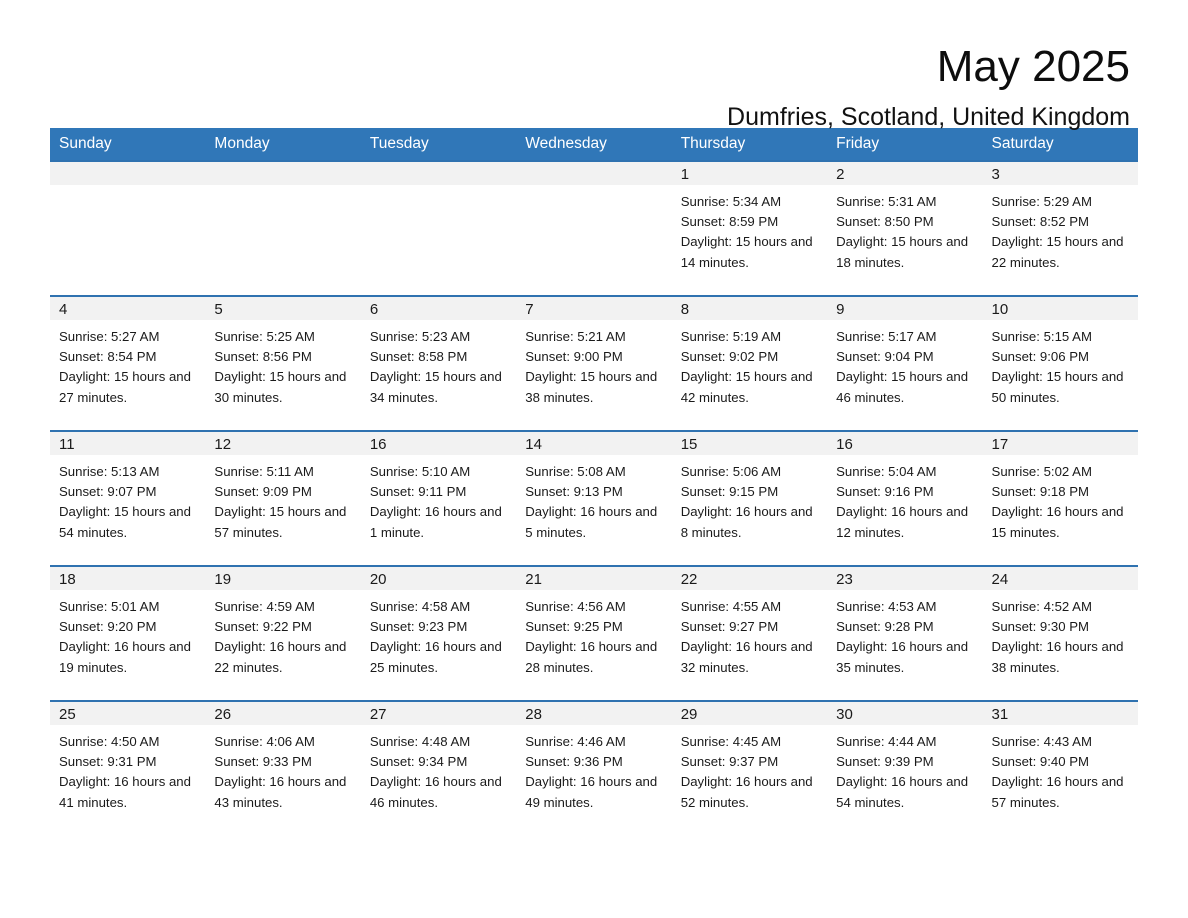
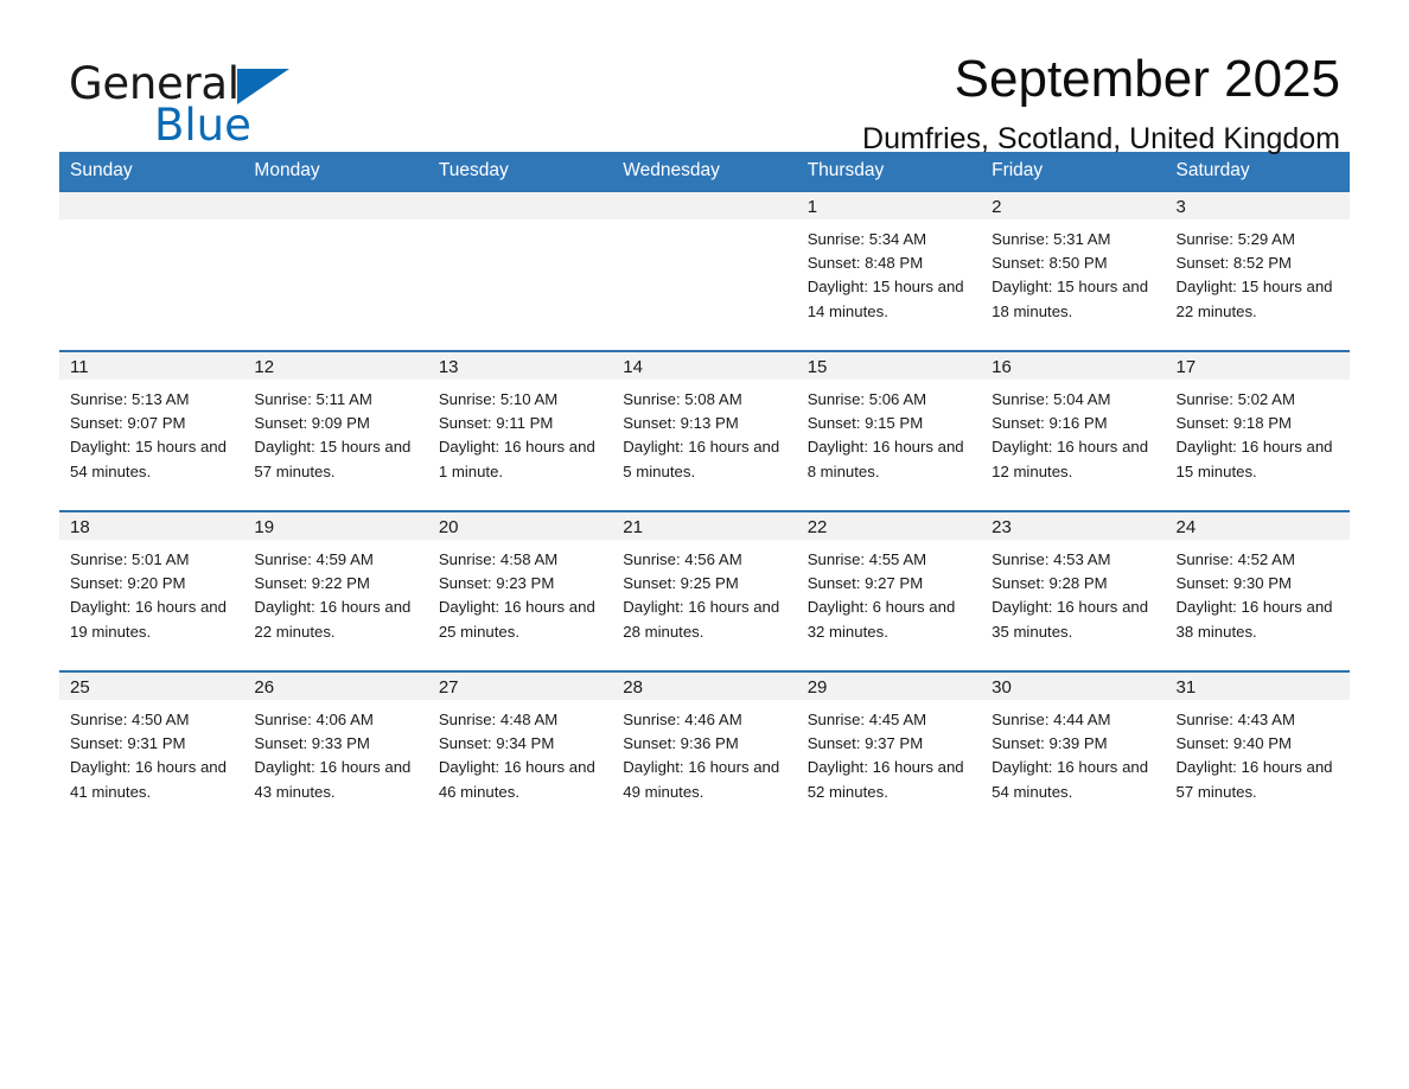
+ General
+ Blue
- May 2025
+ September 2025
  Dumfries, Scotland, United Kingdom
  Sunday	Monday	Tuesday	Wednesday	Thursday	Friday	Saturday
- 				1Sunrise: 5:34 AMSunset: 8:59 PMDaylight: 15 hours and 14 minutes.	2Sunrise: 5:31 AMSunset: 8:50 PMDaylight: 15 hours and 18 minutes.	3Sunrise: 5:29 AMSunset: 8:52 PMDaylight: 15 hours and 22 minutes.
+ 				1Sunrise: 5:34 AMSunset: 8:48 PMDaylight: 15 hours and 14 minutes.	2Sunrise: 5:31 AMSunset: 8:50 PMDaylight: 15 hours and 18 minutes.	3Sunrise: 5:29 AMSunset: 8:52 PMDaylight: 15 hours and 22 minutes.
- 4Sunrise: 5:27 AMSunset: 8:54 PMDaylight: 15 hours and 27 minutes.	5Sunrise: 5:25 AMSunset: 8:56 PMDaylight: 15 hours and 30 minutes.	6Sunrise: 5:23 AMSunset: 8:58 PMDaylight: 15 hours and 34 minutes.	7Sunrise: 5:21 AMSunset: 9:00 PMDaylight: 15 hours and 38 minutes.	8Sunrise: 5:19 AMSunset: 9:02 PMDaylight: 15 hours and 42 minutes.	9Sunrise: 5:17 AMSunset: 9:04 PMDaylight: 15 hours and 46 minutes.	10Sunrise: 5:15 AMSunset: 9:06 PMDaylight: 15 hours and 50 minutes.
- 11Sunrise: 5:13 AMSunset: 9:07 PMDaylight: 15 hours and 54 minutes.	12Sunrise: 5:11 AMSunset: 9:09 PMDaylight: 15 hours and 57 minutes.	16Sunrise: 5:10 AMSunset: 9:11 PMDaylight: 16 hours and 1 minute.	14Sunrise: 5:08 AMSunset: 9:13 PMDaylight: 16 hours and 5 minutes.	15Sunrise: 5:06 AMSunset: 9:15 PMDaylight: 16 hours and 8 minutes.	16Sunrise: 5:04 AMSunset: 9:16 PMDaylight: 16 hours and 12 minutes.	17Sunrise: 5:02 AMSunset: 9:18 PMDaylight: 16 hours and 15 minutes.
+ 11Sunrise: 5:13 AMSunset: 9:07 PMDaylight: 15 hours and 54 minutes.	12Sunrise: 5:11 AMSunset: 9:09 PMDaylight: 15 hours and 57 minutes.	13Sunrise: 5:10 AMSunset: 9:11 PMDaylight: 16 hours and 1 minute.	14Sunrise: 5:08 AMSunset: 9:13 PMDaylight: 16 hours and 5 minutes.	15Sunrise: 5:06 AMSunset: 9:15 PMDaylight: 16 hours and 8 minutes.	16Sunrise: 5:04 AMSunset: 9:16 PMDaylight: 16 hours and 12 minutes.	17Sunrise: 5:02 AMSunset: 9:18 PMDaylight: 16 hours and 15 minutes.
- 18Sunrise: 5:01 AMSunset: 9:20 PMDaylight: 16 hours and 19 minutes.	19Sunrise: 4:59 AMSunset: 9:22 PMDaylight: 16 hours and 22 minutes.	20Sunrise: 4:58 AMSunset: 9:23 PMDaylight: 16 hours and 25 minutes.	21Sunrise: 4:56 AMSunset: 9:25 PMDaylight: 16 hours and 28 minutes.	22Sunrise: 4:55 AMSunset: 9:27 PMDaylight: 16 hours and 32 minutes.	23Sunrise: 4:53 AMSunset: 9:28 PMDaylight: 16 hours and 35 minutes.	24Sunrise: 4:52 AMSunset: 9:30 PMDaylight: 16 hours and 38 minutes.
+ 18Sunrise: 5:01 AMSunset: 9:20 PMDaylight: 16 hours and 19 minutes.	19Sunrise: 4:59 AMSunset: 9:22 PMDaylight: 16 hours and 22 minutes.	20Sunrise: 4:58 AMSunset: 9:23 PMDaylight: 16 hours and 25 minutes.	21Sunrise: 4:56 AMSunset: 9:25 PMDaylight: 16 hours and 28 minutes.	22Sunrise: 4:55 AMSunset: 9:27 PMDaylight: 6 hours and 32 minutes.	23Sunrise: 4:53 AMSunset: 9:28 PMDaylight: 16 hours and 35 minutes.	24Sunrise: 4:52 AMSunset: 9:30 PMDaylight: 16 hours and 38 minutes.
  25Sunrise: 4:50 AMSunset: 9:31 PMDaylight: 16 hours and 41 minutes.	26Sunrise: 4:06 AMSunset: 9:33 PMDaylight: 16 hours and 43 minutes.	27Sunrise: 4:48 AMSunset: 9:34 PMDaylight: 16 hours and 46 minutes.	28Sunrise: 4:46 AMSunset: 9:36 PMDaylight: 16 hours and 49 minutes.	29Sunrise: 4:45 AMSunset: 9:37 PMDaylight: 16 hours and 52 minutes.	30Sunrise: 4:44 AMSunset: 9:39 PMDaylight: 16 hours and 54 minutes.	31Sunrise: 4:43 AMSunset: 9:40 PMDaylight: 16 hours and 57 minutes.
